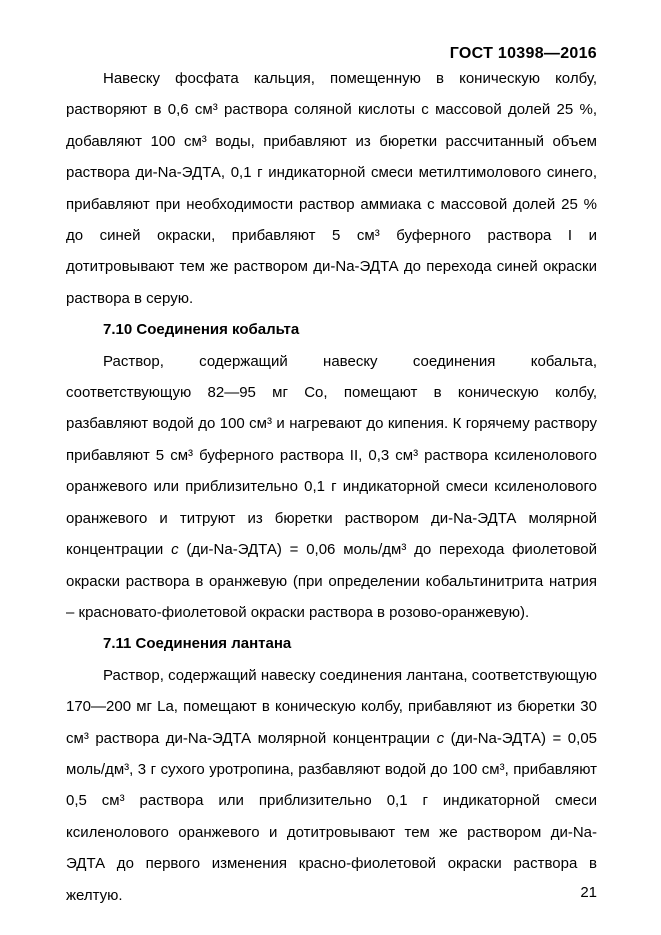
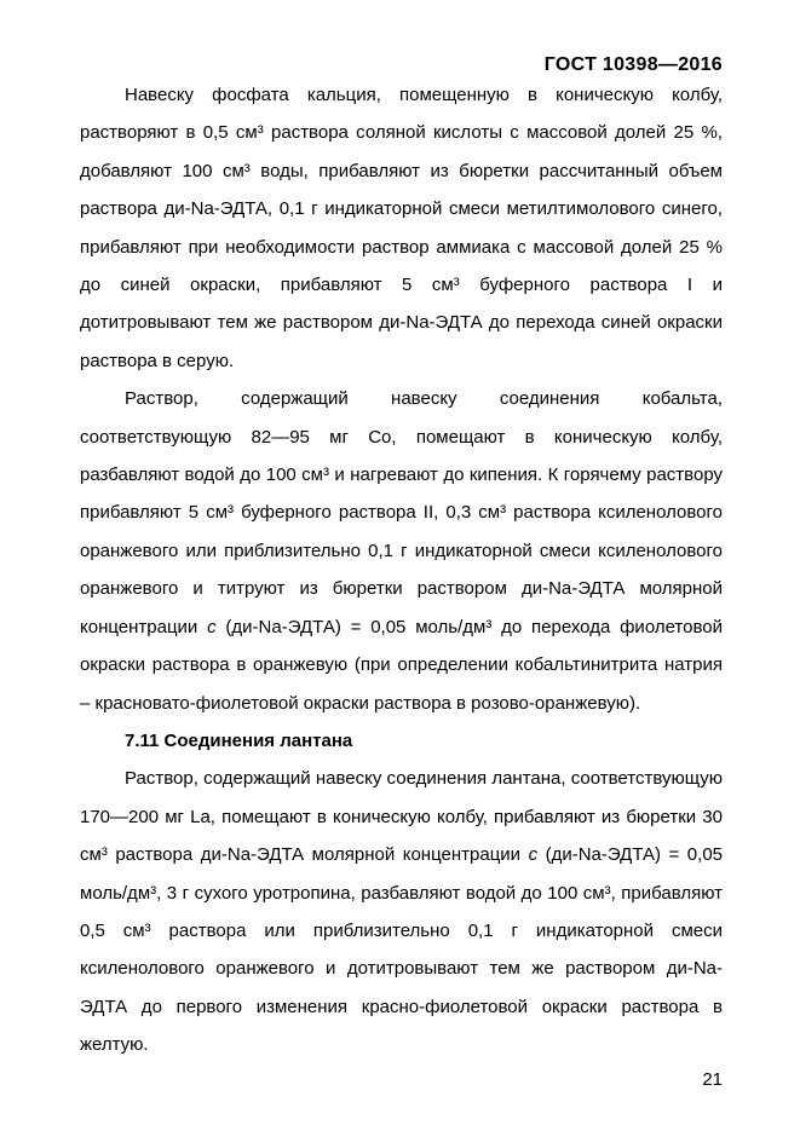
  ГОСТ 10398—2016
- Навеску фосфата кальция, помещенную в коническую колбу, растворяют в 0,6 см³ раствора соляной кислоты с массовой долей 25 %, добавляют 100 см³ воды, прибавляют из бюретки рассчитанный объем раствора ди-Na-ЭДТА, 0,1 г индикаторной смеси метилтимолового синего, прибавляют при необходимости раствор аммиака с массовой долей 25 % до синей окраски, прибавляют 5 см³ буферного раствора I и дотитровывают тем же раствором ди-Na-ЭДТА до перехода синей окраски раствора в серую.
+ Навеску фосфата кальция, помещенную в коническую колбу, растворяют в 0,5 см³ раствора соляной кислоты с массовой долей 25 %, добавляют 100 см³ воды, прибавляют из бюретки рассчитанный объем раствора ди-Na-ЭДТА, 0,1 г индикаторной смеси метилтимолового синего, прибавляют при необходимости раствор аммиака с массовой долей 25 % до синей окраски, прибавляют 5 см³ буферного раствора I и дотитровывают тем же раствором ди-Na-ЭДТА до перехода синей окраски раствора в серую.
- 7.10 Соединения кобальта
- Раствор, содержащий навеску соединения кобальта, соответствующую 82—95 мг Co, помещают в коническую колбу, разбавляют водой до 100 см³ и нагревают до кипения. К горячему раствору прибавляют 5 см³ буферного раствора II, 0,3 см³ раствора ксиленолового оранжевого или приблизительно 0,1 г индикаторной смеси ксиленолового оранжевого и титруют из бюретки раствором ди-Na-ЭДТА молярной концентрации c (ди-Na-ЭДТА) = 0,06 моль/дм³ до перехода фиолетовой окраски раствора в оранжевую (при определении кобальтинитрита натрия – красновато-фиолетовой окраски раствора в розово-оранжевую).
+ Раствор, содержащий навеску соединения кобальта, соответствующую 82—95 мг Co, помещают в коническую колбу, разбавляют водой до 100 см³ и нагревают до кипения. К горячему раствору прибавляют 5 см³ буферного раствора II, 0,3 см³ раствора ксиленолового оранжевого или приблизительно 0,1 г индикаторной смеси ксиленолового оранжевого и титруют из бюретки раствором ди-Na-ЭДТА молярной концентрации c (ди-Na-ЭДТА) = 0,05 моль/дм³ до перехода фиолетовой окраски раствора в оранжевую (при определении кобальтинитрита натрия – красновато-фиолетовой окраски раствора в розово-оранжевую).
  7.11 Соединения лантана
  Раствор, содержащий навеску соединения лантана, соответствующую 170—200 мг La, помещают в коническую колбу, прибавляют из бюретки 30 см³ раствора ди-Na-ЭДТА молярной концентрации c (ди-Na-ЭДТА) = 0,05 моль/дм³, 3 г сухого уротропина, разбавляют водой до 100 см³, прибавляют 0,5 см³ раствора или приблизительно 0,1 г индикаторной смеси ксиленолового оранжевого и дотитровывают тем же раствором ди-Na-ЭДТА до первого изменения красно-фиолетовой окраски раствора в желтую.
  21
